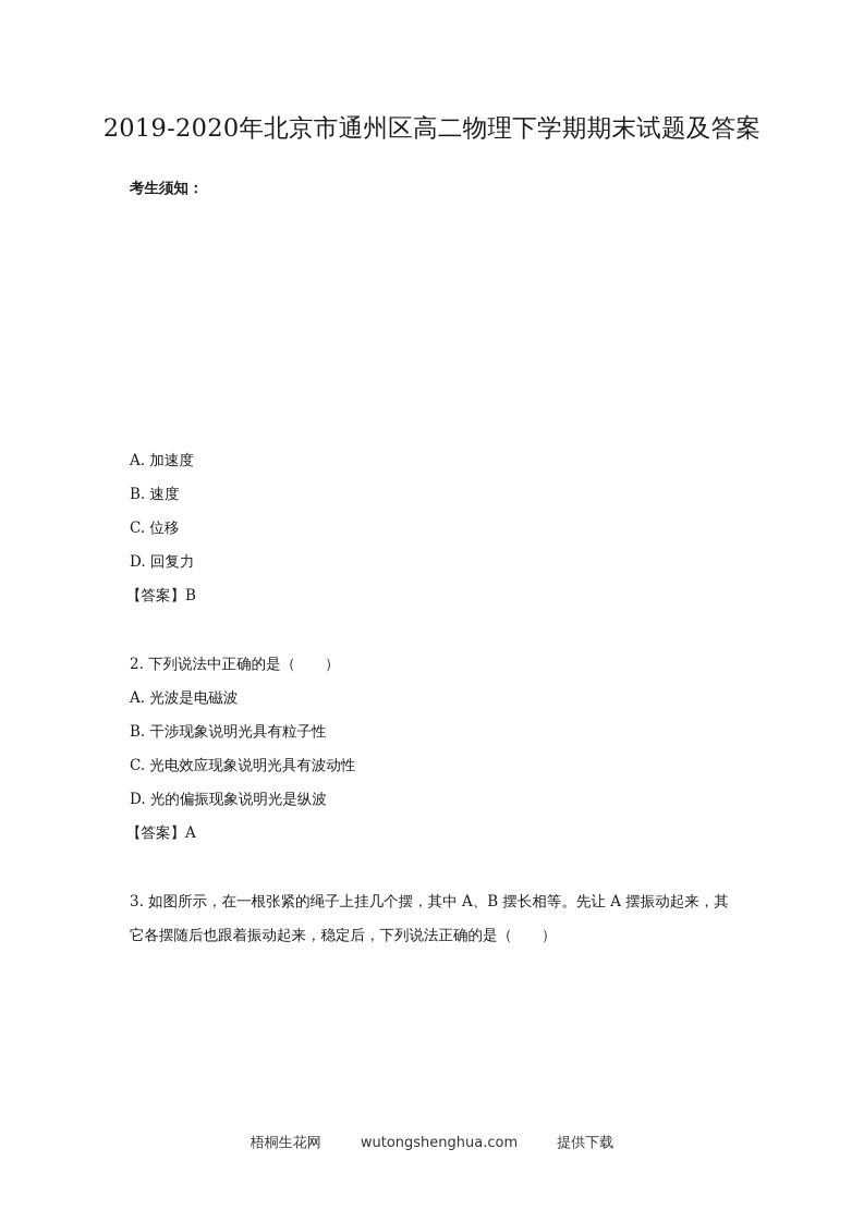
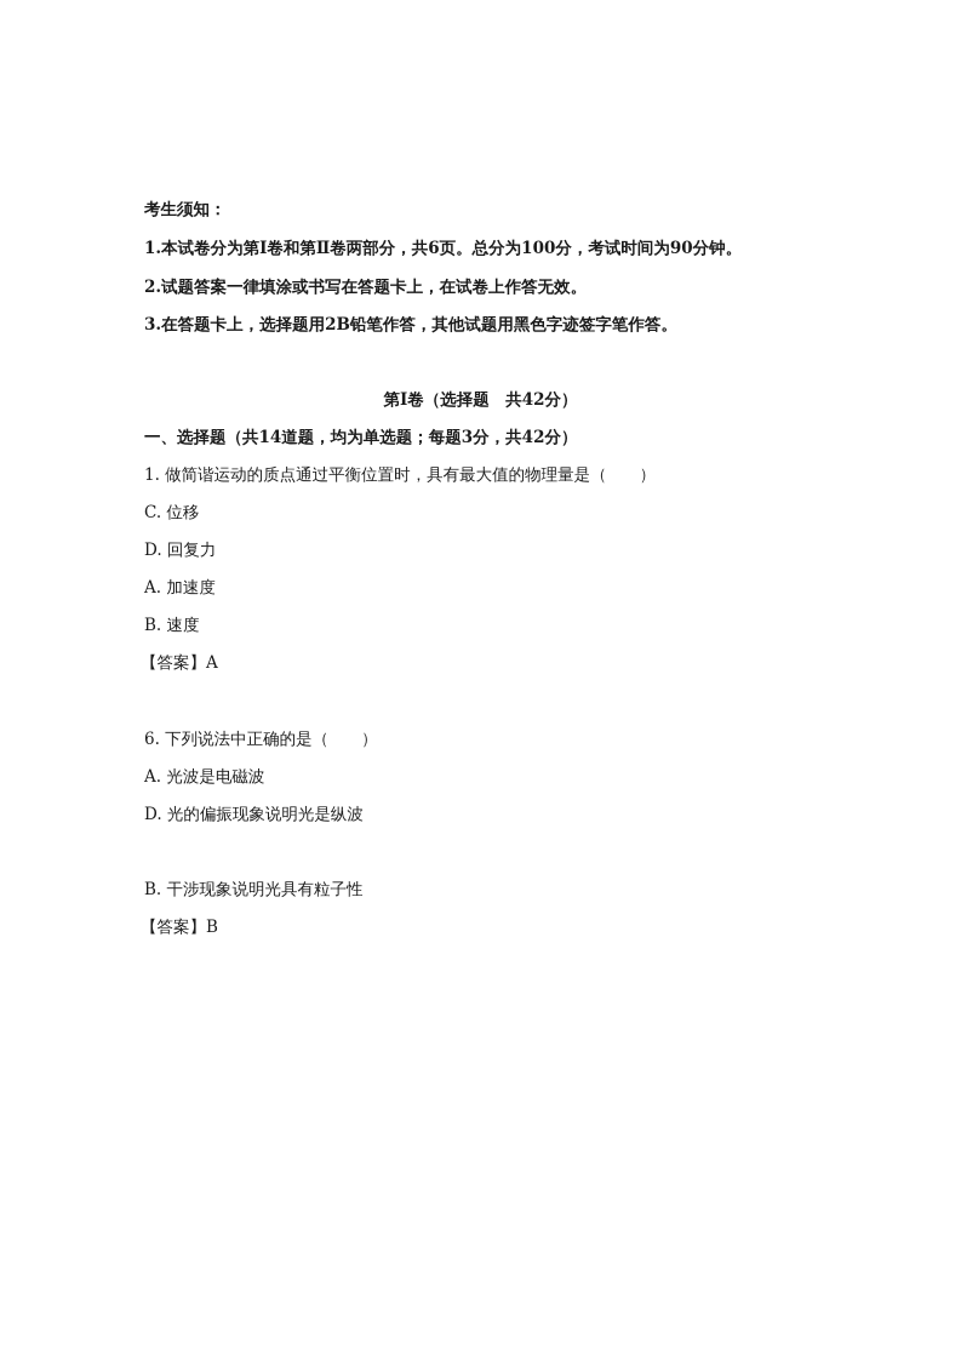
- 2019-2020年北京市通州区高二物理下学期期末试题及答案
  考生须知：
+ 1.本试卷分为第Ⅰ卷和第Ⅱ卷两部分，共6页。总分为100分，考试时间为90分钟。
+ 2.试题答案一律填涂或书写在答题卡上，在试卷上作答无效。
+ 3.在答题卡上，选择题用2B铅笔作答，其他试题用黑色字迹签字笔作答。
+ 第Ⅰ卷（选择题 共42分）
+ 一、选择题（共14道题，均为单选题；每题3分，共42分）
+ 1. 做简谐运动的质点通过平衡位置时，具有最大值的物理量是（ ）
- A. 加速度
+ C. 位移
- B. 速度
+ D. 回复力
- C. 位移
+ A. 加速度
- D. 回复力
+ B. 速度
- 【答案】B
+ 【答案】A
- 2. 下列说法中正确的是（ ）
+ 6. 下列说法中正确的是（ ）
  A. 光波是电磁波
- B. 干涉现象说明光具有粒子性
+ D. 光的偏振现象说明光是纵波
- C. 光电效应现象说明光具有波动性
- D. 光的偏振现象说明光是纵波
+ B. 干涉现象说明光具有粒子性
- 【答案】A
+ 【答案】B
- 3. 如图所示，在一根张紧的绳子上挂几个摆，其中 A、B 摆长相等。先让 A 摆振动起来，其
- 它各摆随后也跟着振动起来，稳定后，下列说法正确的是（ ）
- 梧桐生花网 wutongshenghua.com 提供下载
